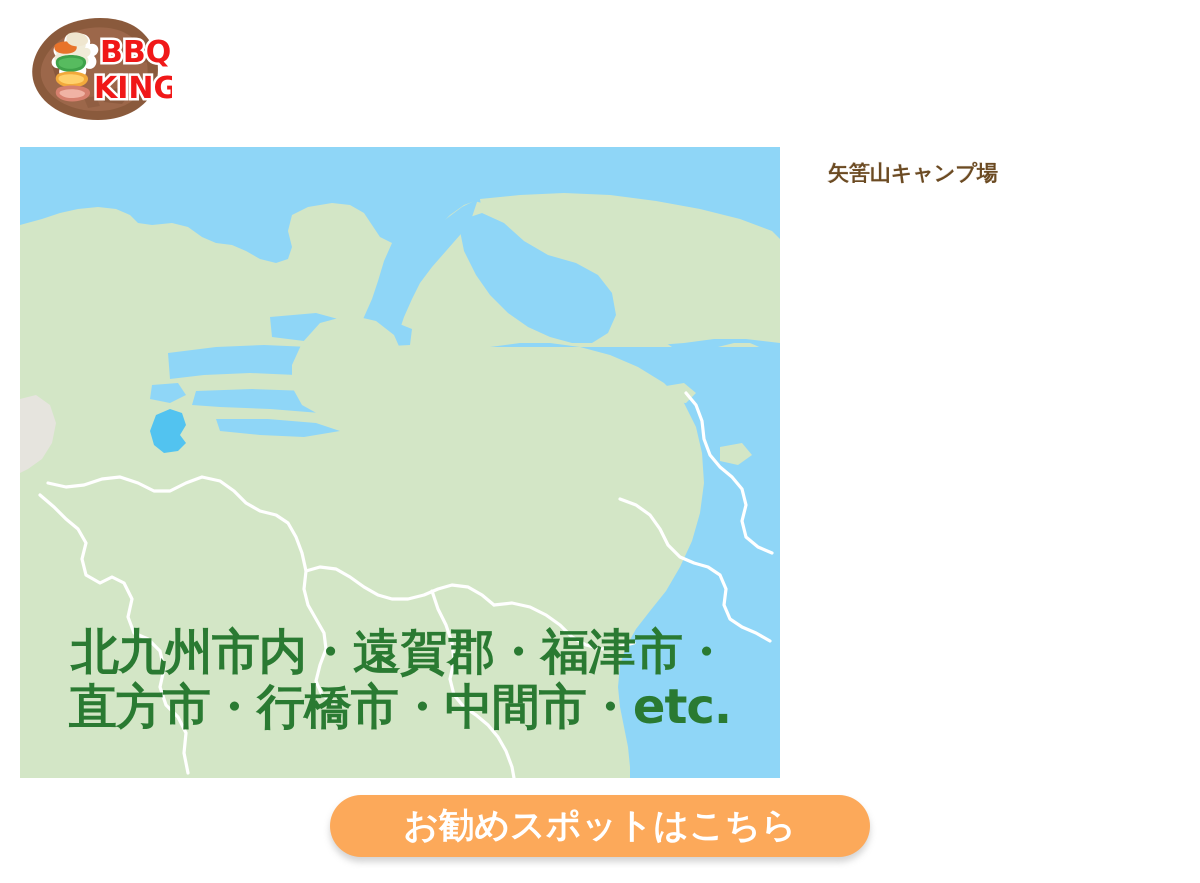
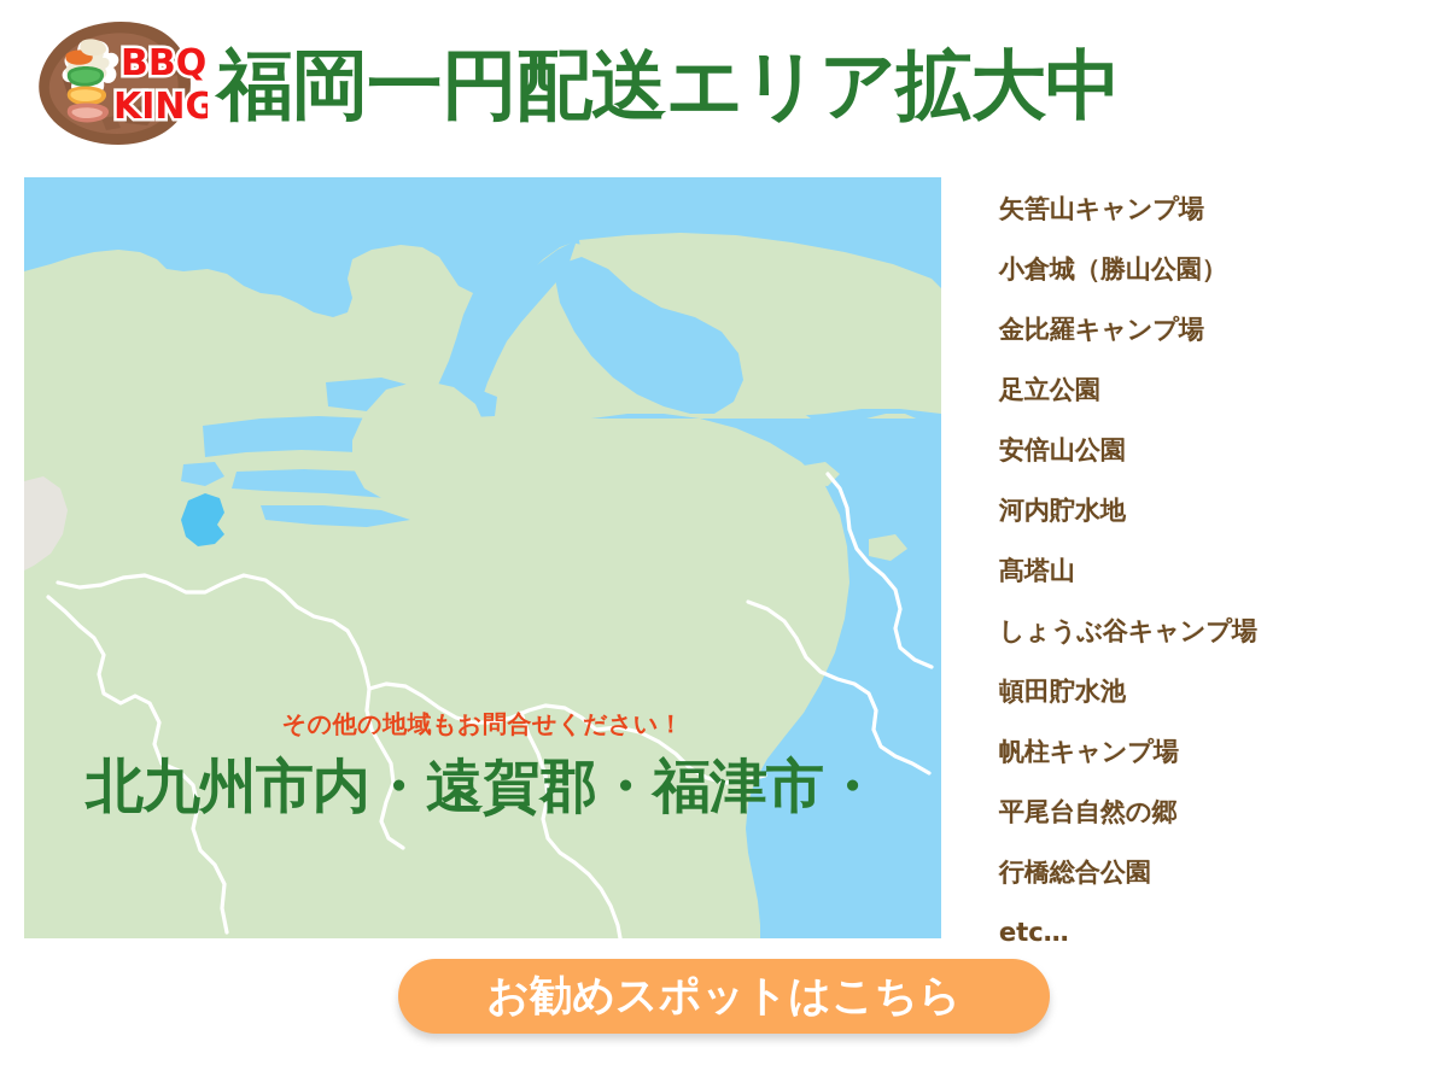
  BBQ
  KING
+ 福岡一円配送エリア拡大中
+ その他の地域もお問合せください！
  北九州市内・遠賀郡・福津市・
- 直方市・行橋市・中間市・etc.
  矢筈山キャンプ場
+ 小倉城（勝山公園）
+ 金比羅キャンプ場
+ 足立公園
+ 安倍山公園
+ 河内貯水地
+ 髙塔山
+ しょうぶ谷キャンプ場
+ 頓田貯水池
+ 帆柱キャンプ場
+ 平尾台自然の郷
+ 行橋総合公園
+ etc…
  お勧めスポットはこちら
